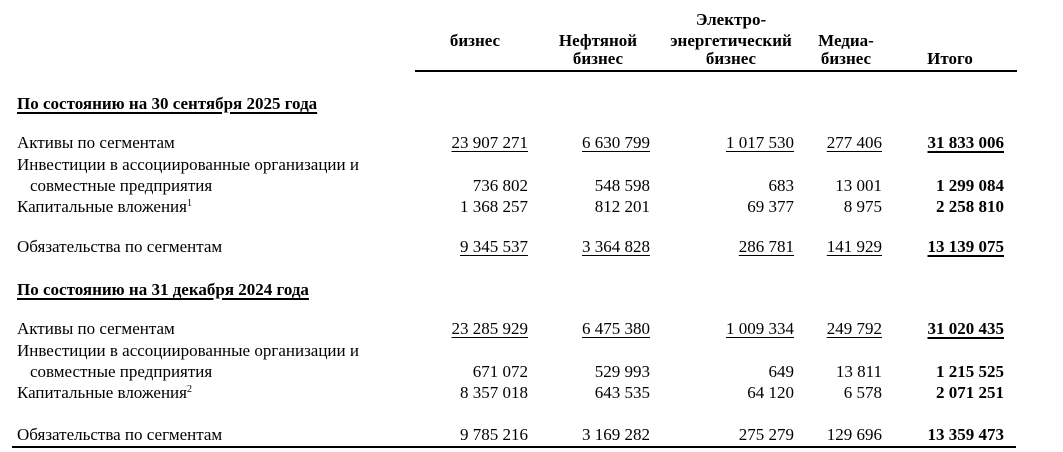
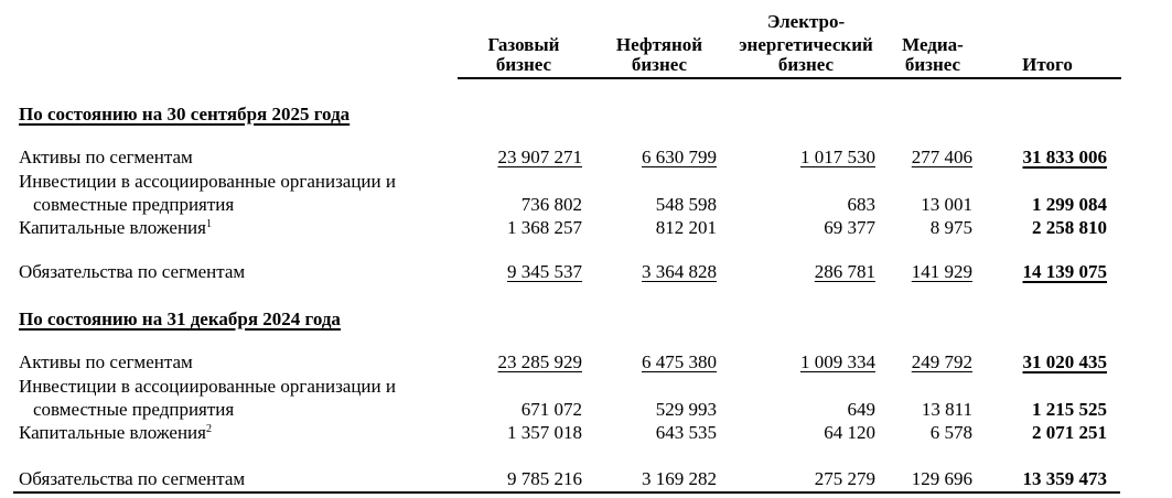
+ Газовый
  бизнес
  Нефтяной
  бизнес
  Электро-
  энергетический
  бизнес
  Медиа-
  бизнес
  Итого
  По состоянию на 30 сентября 2025 года
  Активы по сегментам
  23 907 271
  6 630 799
  1 017 530
  277 406
  31 833 006
  Инвестиции в ассоциированные организации и
  совместные предприятия
  736 802
  548 598
  683
  13 001
  1 299 084
  Капитальные вложения1
  1 368 257
  812 201
  69 377
  8 975
  2 258 810
  Обязательства по сегментам
  9 345 537
  3 364 828
  286 781
  141 929
- 13 139 075
+ 14 139 075
  По состоянию на 31 декабря 2024 года
  Активы по сегментам
  23 285 929
  6 475 380
  1 009 334
  249 792
  31 020 435
  Инвестиции в ассоциированные организации и
  совместные предприятия
  671 072
  529 993
  649
  13 811
  1 215 525
  Капитальные вложения2
- 8 357 018
+ 1 357 018
  643 535
  64 120
  6 578
  2 071 251
  Обязательства по сегментам
  9 785 216
  3 169 282
  275 279
  129 696
  13 359 473
